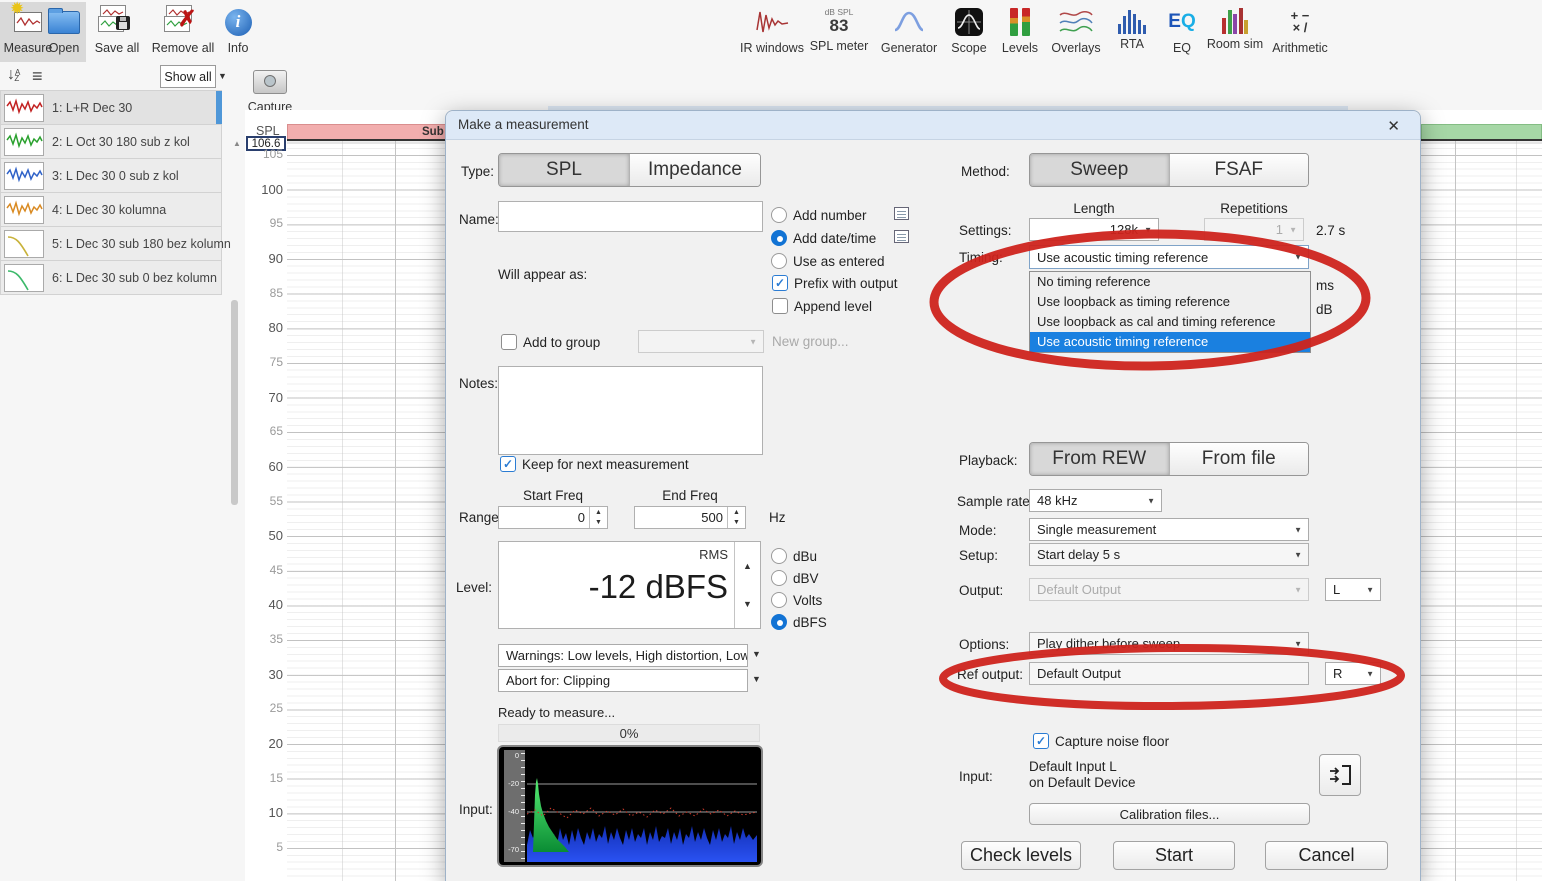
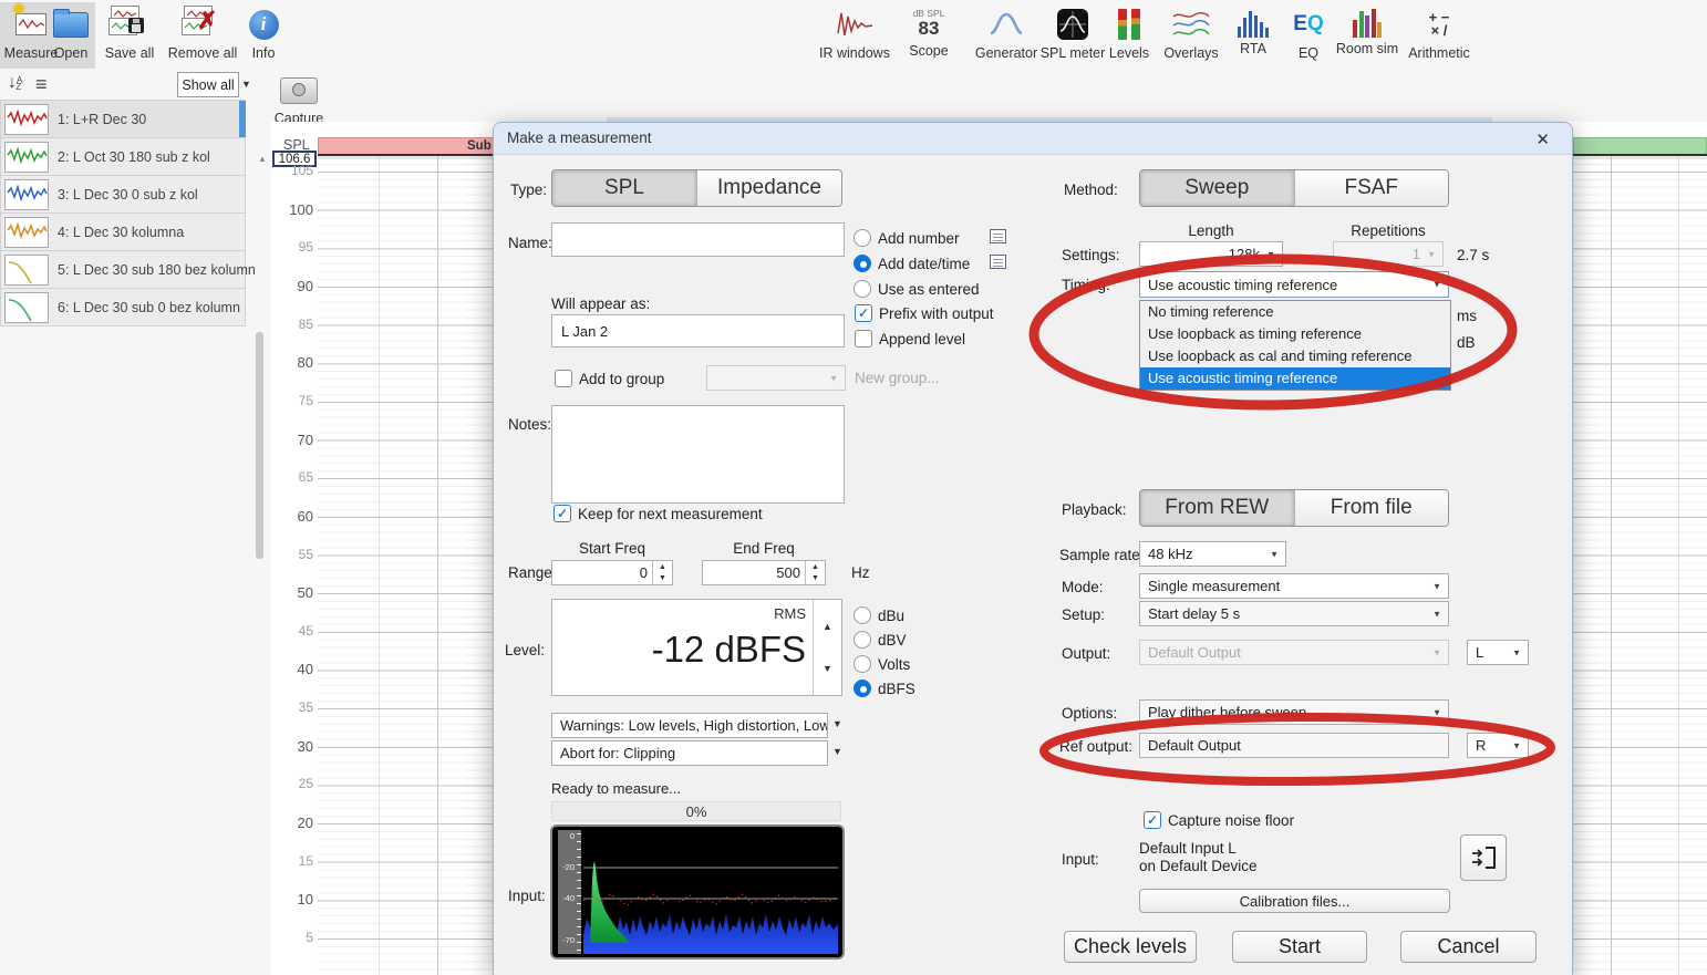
  ✹
  Measure
  Open
  Save all
  ✗
  Remove all
  i
  Info
  IR windows
  dB SPL
  83
- SPL meter
+ Scope
  Generator
- Scope
+ SPL meter
  Levels
  Overlays
  RTA
  E
  Q
  EQ
  Room sim
  + −
  × /
  Arithmetic
  ↓AZ
  ≡
  Show all
  ▼
  Capture
  1: L+R Dec 30
  2: L Oct 30 180 sub z kol
  3: L Dec 30 0 sub z kol
  4: L Dec 30 kolumna
  5: L Dec 30 sub 180 bez kolumn
  6: L Dec 30 sub 0 bez kolumn
  Sub
  SPL
  106.6
  ▲
  105
  100
  95
  90
  85
  80
  75
  70
  65
  60
  55
  50
  45
  40
  35
  30
  25
  20
  15
  10
  5
  Make a measurement
  ✕
  Type:
  SPL
  Impedance
  Name:
  Add number
  Add date/time
  Use as entered
  ✓
  Prefix with output
  ✓
  Append level
  Will appear as:
+ L Jan 2
  ✓
  Add to group
  ▼
  New group...
  Notes:
  ✓
  Keep for next measurement
  Start Freq
  End Freq
  Range
  0
  500
  Hz
  Level:
  RMS
  -12 dBFS
  ▲
  ▼
  dBu
  dBV
  Volts
  dBFS
  Warnings: Low levels, High distortion, Low
  ▼
  Abort for: Clipping
  ▼
  Ready to measure...
  0%
  Input:
  0
  -20
  -40
  -70
  Method:
  Sweep
  FSAF
  Length
  Repetitions
  Settings:
  128k
  ▼
  1
  ▼
  2.7 s
  Use acoustic timing reference
  ▼
  No timing reference
  Use loopback as timing reference
  Use loopback as cal and timing reference
  Use acoustic timing reference
  ms
  dB
  Playback:
  From REW
  From file
  Sample rate
  48 kHz
  ▼
  Mode:
  Single measurement
  ▼
  Setup:
  Start delay 5 s
  ▼
  Output:
  Default Output
  ▼
  L
  ▼
  Options:
  Play dither before sweep
  ▼
  Ref output:
  Default Output
  R
  ▼
  ✓
  Capture noise floor
  Input:
  Default Input L
  on Default Device
  Calibration files...
  Check levels
  Start
  Cancel
